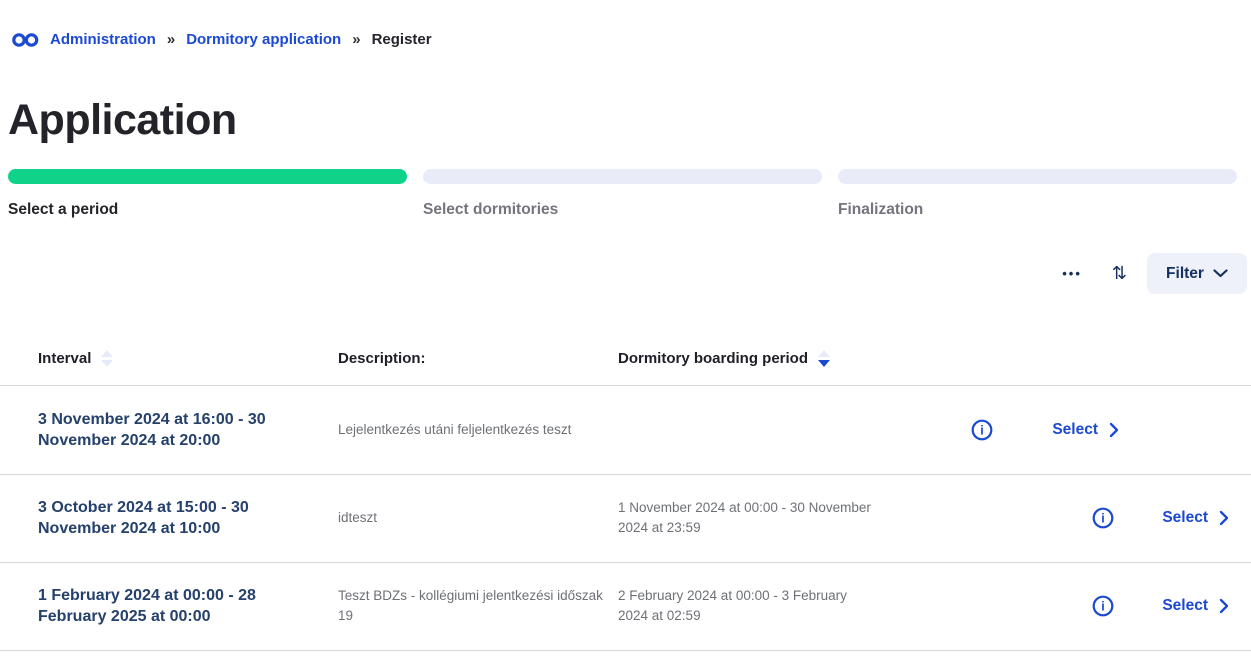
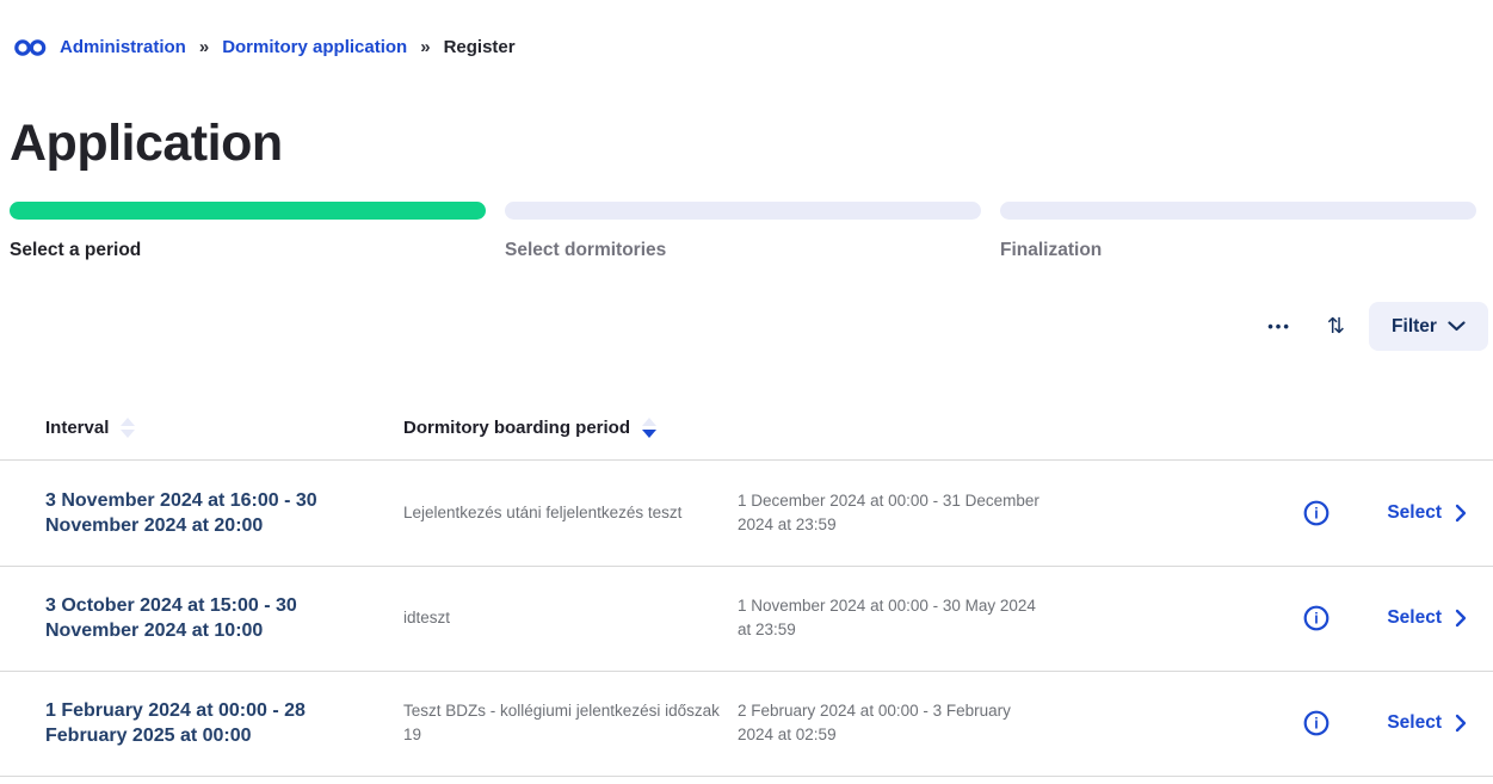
  Administration
  »
  Dormitory application
  »
  Register
  Application
  Select a period
  Select dormitories
  Finalization
  •••
  ⇅
  Filter
  Interval
- Description:
  Dormitory boarding period
  3 November 2024 at 16:00 - 30 November 2024 at 20:00
  Lejelentkezés utáni feljelentkezés teszt
+ 1 December 2024 at 00:00 - 31 December 2024 at 23:59
  i
  Select
  3 October 2024 at 15:00 - 30 November 2024 at 10:00
  idteszt
- 1 November 2024 at 00:00 - 30 November 2024 at 23:59
+ 1 November 2024 at 00:00 - 30 May 2024 at 23:59
  i
  Select
  1 February 2024 at 00:00 - 28 February 2025 at 00:00
  Teszt BDZs - kollégiumi jelentkezési időszak 19
  2 February 2024 at 00:00 - 3 February 2024 at 02:59
  i
  Select
